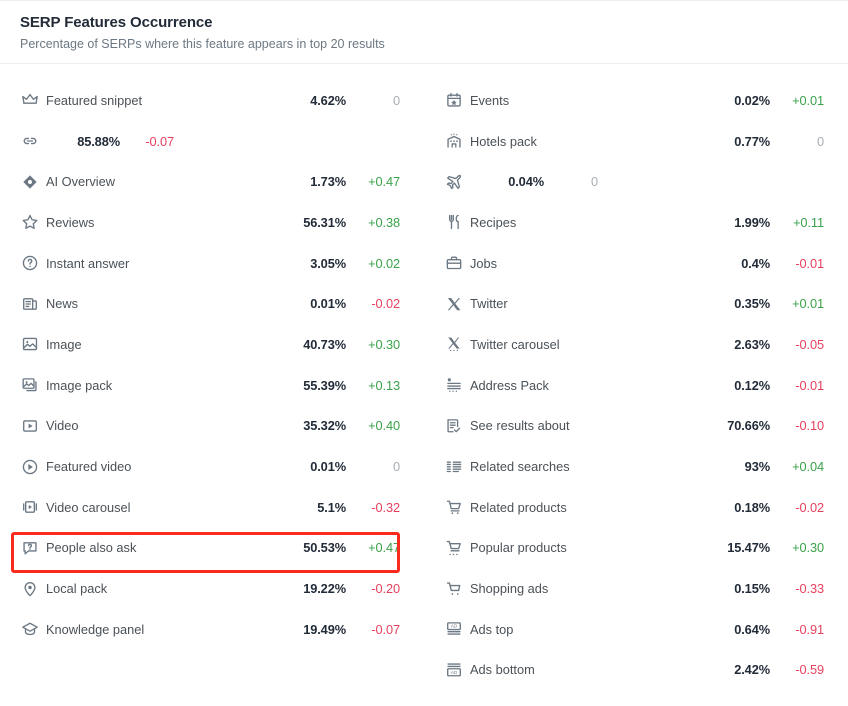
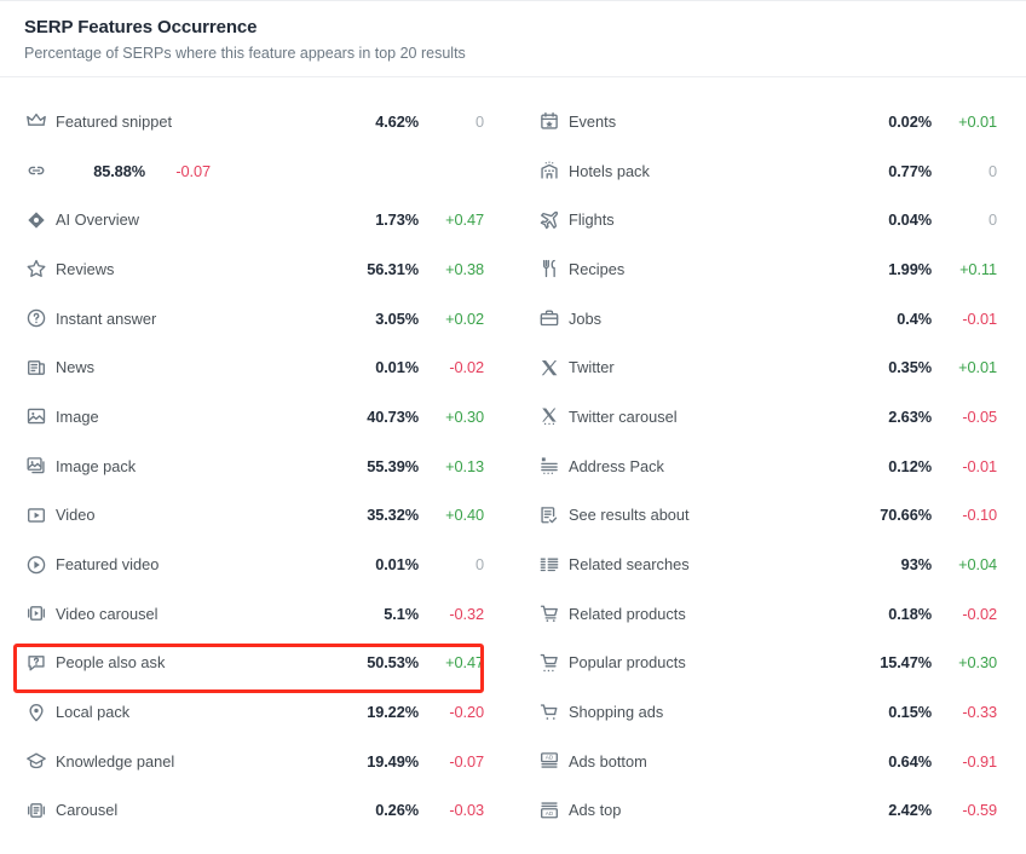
  SERP Features Occurrence
  Percentage of SERPs where this feature appears in top 20 results
  Featured snippet
  4.62%
  0
  85.88%
  -0.07
  AI Overview
  1.73%
  +0.47
  Reviews
  56.31%
  +0.38
  Instant answer
  3.05%
  +0.02
  News
  0.01%
  -0.02
  Image
  40.73%
  +0.30
  Image pack
  55.39%
  +0.13
  Video
  35.32%
  +0.40
  Featured video
  0.01%
  0
  Video carousel
  5.1%
  -0.32
  People also ask
  50.53%
  +0.47
  Local pack
  19.22%
  -0.20
  Knowledge panel
  19.49%
  -0.07
+ Carousel
+ 0.26%
+ -0.03
  Events
  0.02%
  +0.01
  Hotels pack
  0.77%
  0
+ Flights
  0.04%
  0
  Recipes
  1.99%
  +0.11
  Jobs
  0.4%
  -0.01
  Twitter
  0.35%
  +0.01
  Twitter carousel
  2.63%
  -0.05
  Address Pack
  0.12%
  -0.01
  See results about
  70.66%
  -0.10
  Related searches
  93%
  +0.04
  Related products
  0.18%
  -0.02
  Popular products
  15.47%
  +0.30
  Shopping ads
  0.15%
  -0.33
- Ads top
+ Ads bottom
  0.64%
  -0.91
- Ads bottom
+ Ads top
  2.42%
  -0.59
